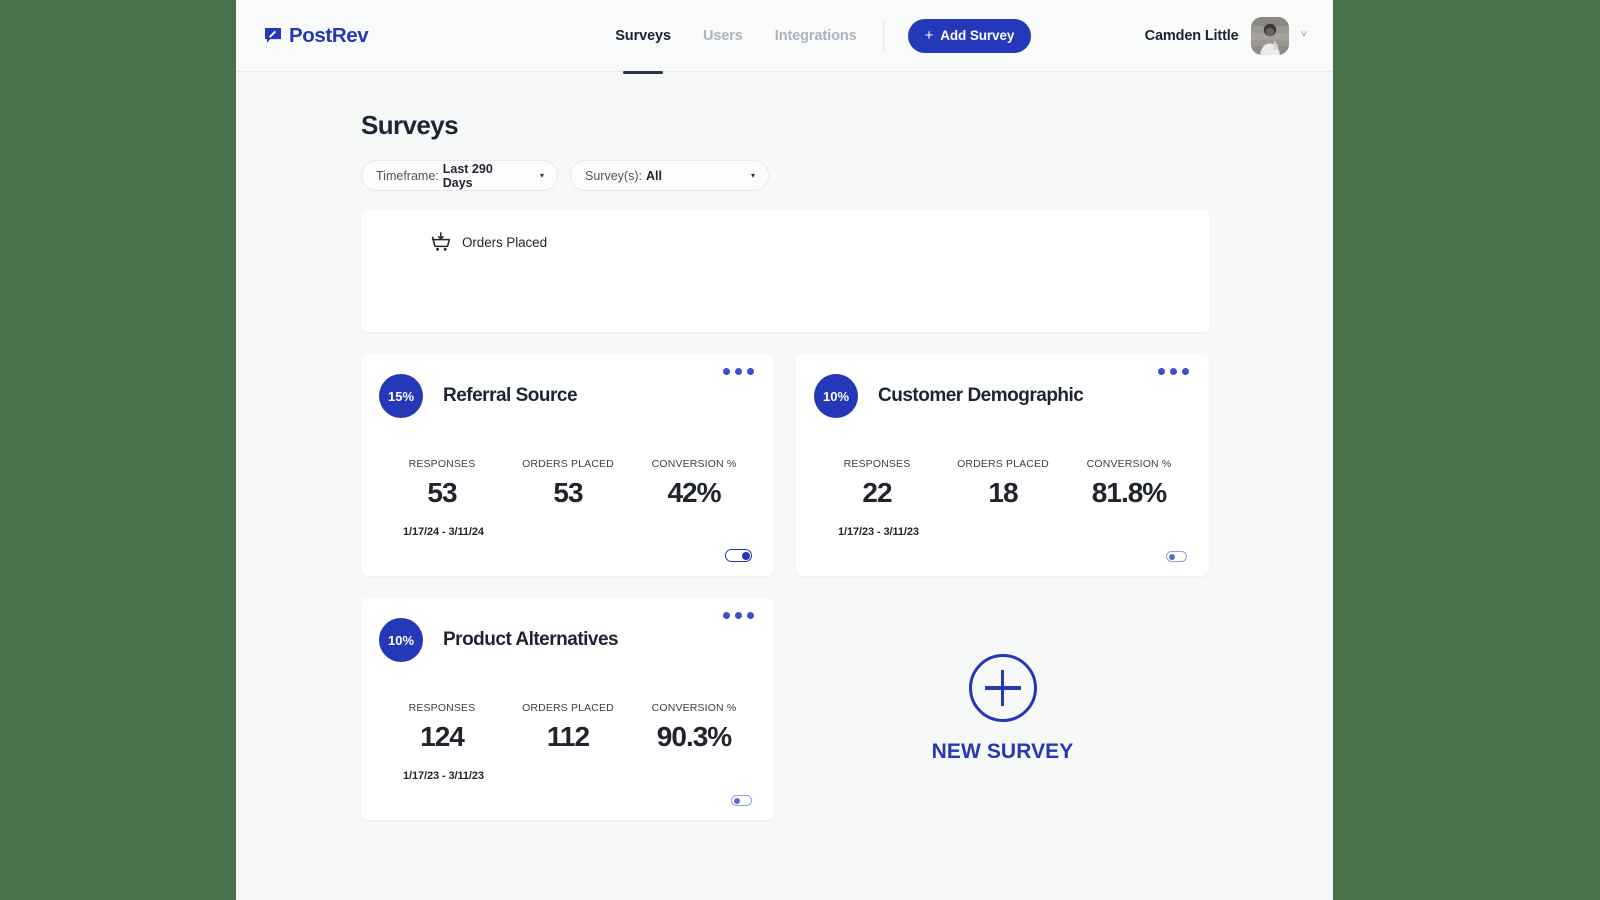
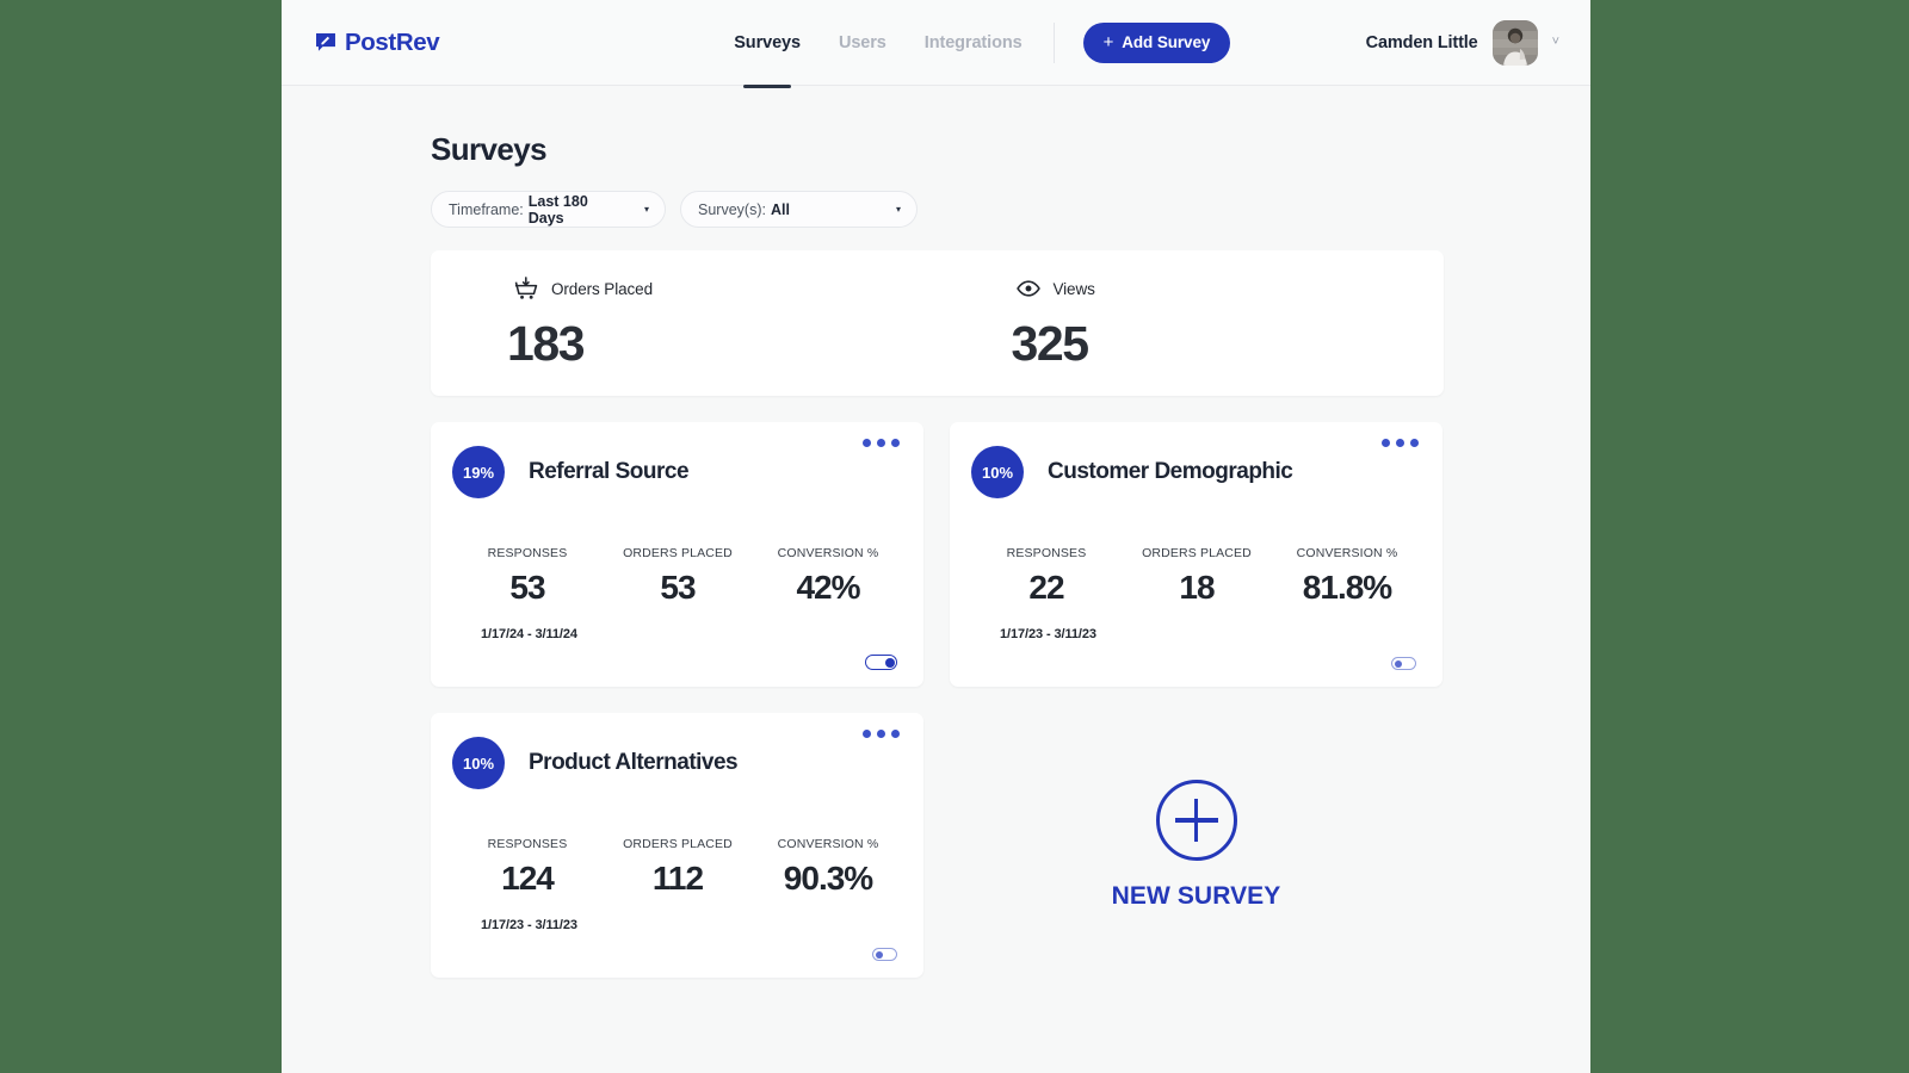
  PostRev
  Surveys
  Users
  Integrations
  +
  Add Survey
  Camden Little
  ˅
  Surveys
  Timeframe:
- Last 290 Days
+ Last 180 Days
  ▾
  Survey(s):
  All
  ▾
  Orders Placed
+ 183
+ Views
+ 325
- 15%
+ 19%
  Referral Source
  RESPONSES
  53
  ORDERS PLACED
  53
  CONVERSION %
  42%
  1/17/24 - 3/11/24
  10%
  Customer Demographic
  RESPONSES
  22
  ORDERS PLACED
  18
  CONVERSION %
  81.8%
  1/17/23 - 3/11/23
  10%
  Product Alternatives
  RESPONSES
  124
  ORDERS PLACED
  112
  CONVERSION %
  90.3%
  1/17/23 - 3/11/23
  NEW SURVEY
